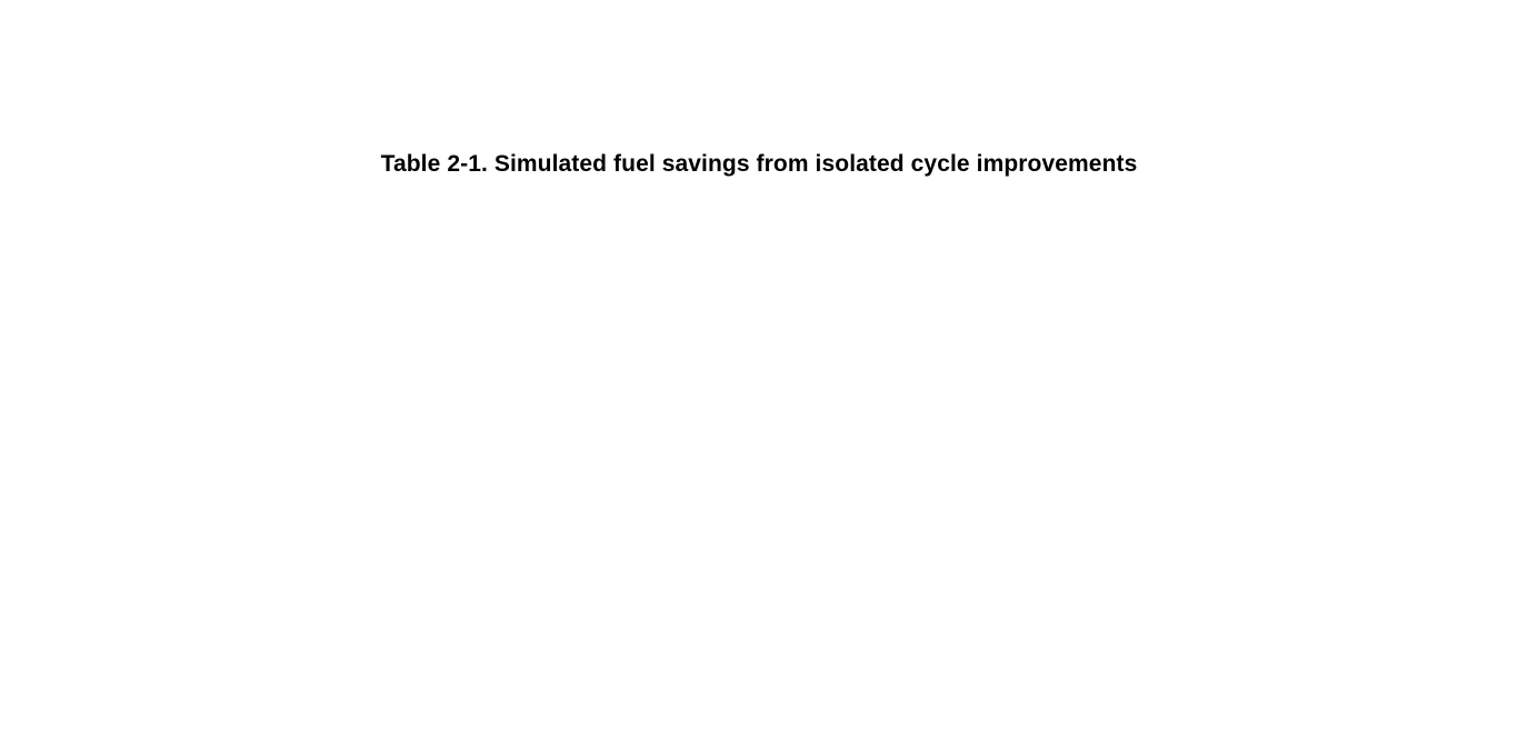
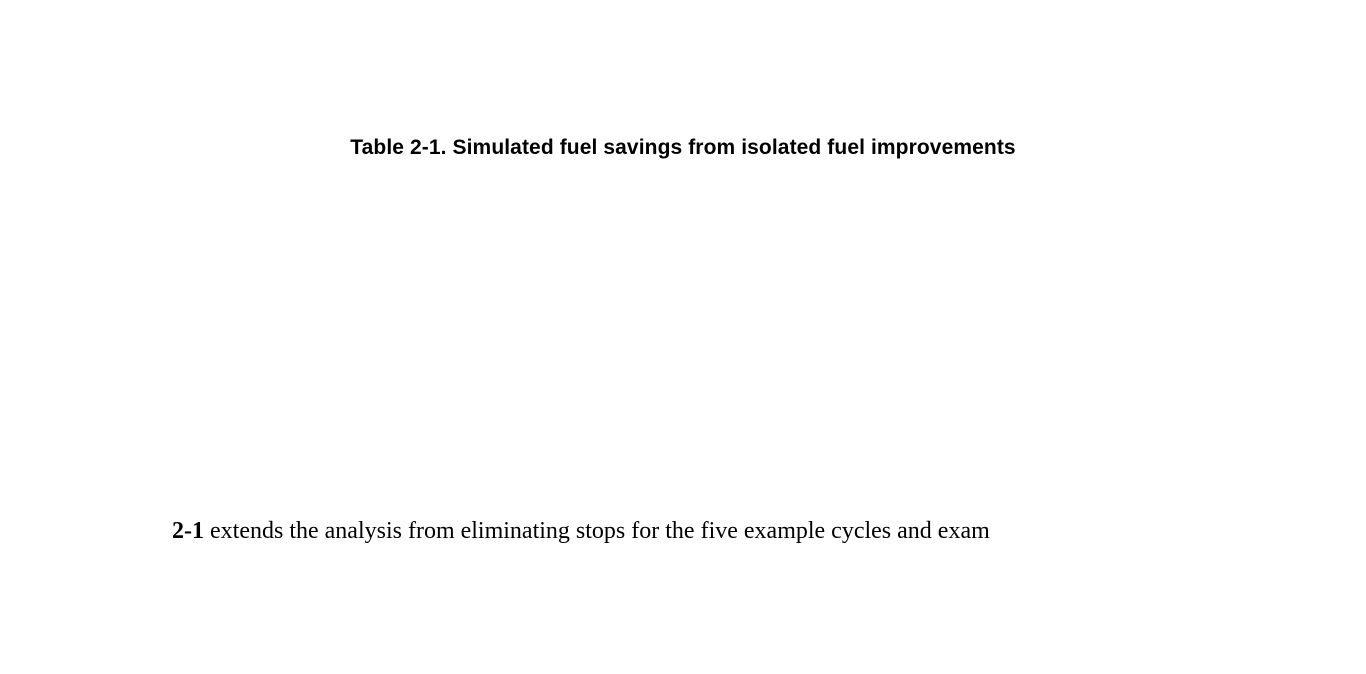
- Table 2-1. Simulated fuel savings from isolated cycle improvements
+ Table 2-1. Simulated fuel savings from isolated fuel improvements
+ 2-1 extends the analysis from eliminating stops for the five example cycles and exam
